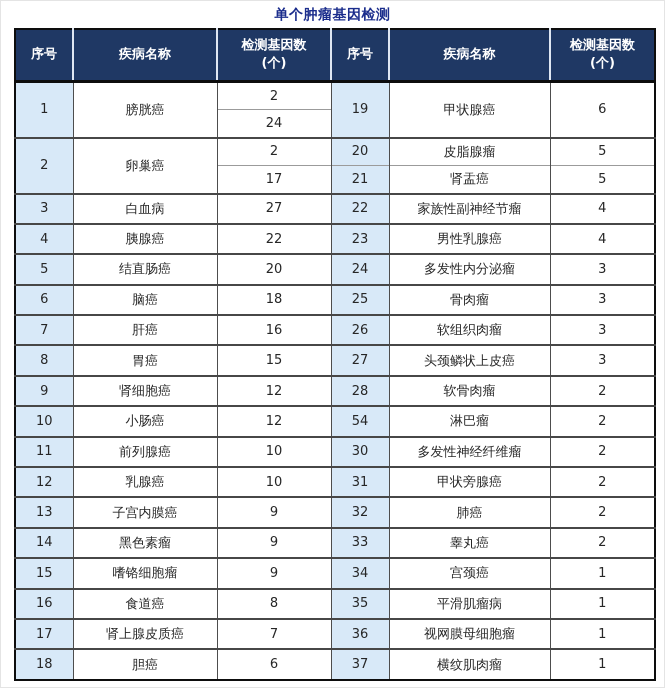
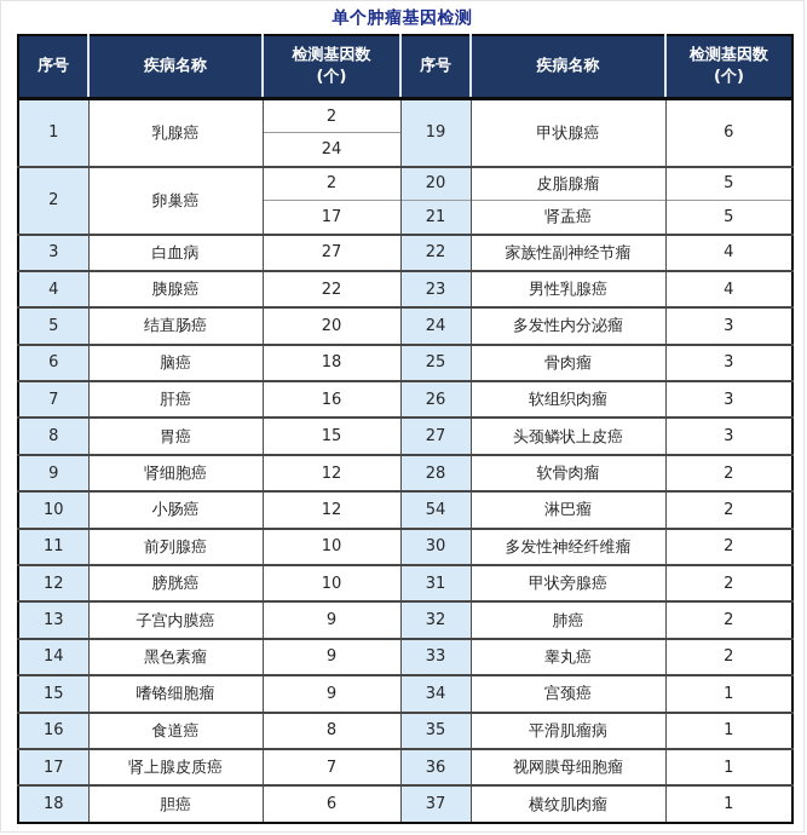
  单个肿瘤基因检测
  序号	疾病名称	检测基因数 (个)	序号	疾病名称	检测基因数 (个)
- 1	膀胱癌	2	19	甲状腺癌	6
+ 1	乳腺癌	2	19	甲状腺癌	6
  24
  2	卵巢癌	2	20	皮脂腺瘤	5
  17	21	肾盂癌	5
  3	白血病	27	22	家族性副神经节瘤	4
  4	胰腺癌	22	23	男性乳腺癌	4
  5	结直肠癌	20	24	多发性内分泌瘤	3
  6	脑癌	18	25	骨肉瘤	3
  7	肝癌	16	26	软组织肉瘤	3
  8	胃癌	15	27	头颈鳞状上皮癌	3
  9	肾细胞癌	12	28	软骨肉瘤	2
  10	小肠癌	12	54	淋巴瘤	2
  11	前列腺癌	10	30	多发性神经纤维瘤	2
- 12	乳腺癌	10	31	甲状旁腺癌	2
+ 12	膀胱癌	10	31	甲状旁腺癌	2
  13	子宫内膜癌	9	32	肺癌	2
  14	黑色素瘤	9	33	睾丸癌	2
  15	嗜铬细胞瘤	9	34	宫颈癌	1
  16	食道癌	8	35	平滑肌瘤病	1
  17	肾上腺皮质癌	7	36	视网膜母细胞瘤	1
  18	胆癌	6	37	横纹肌肉瘤	1
